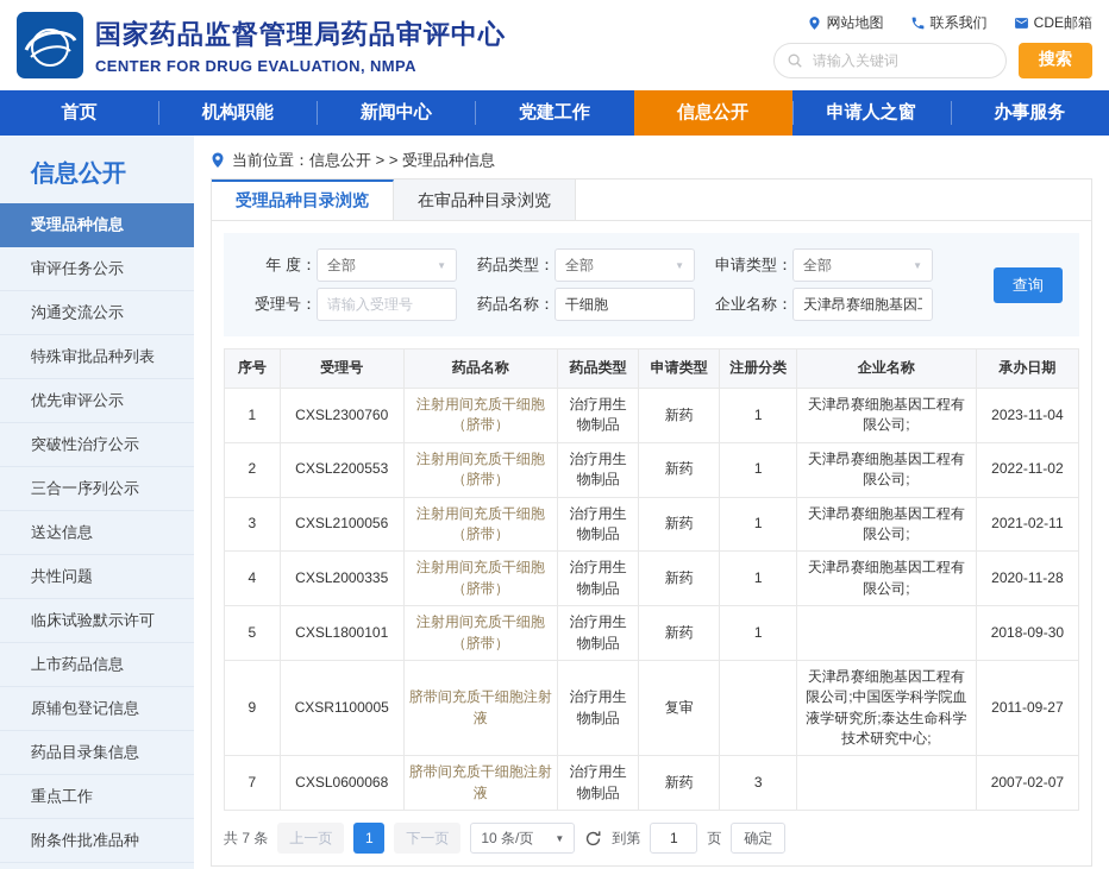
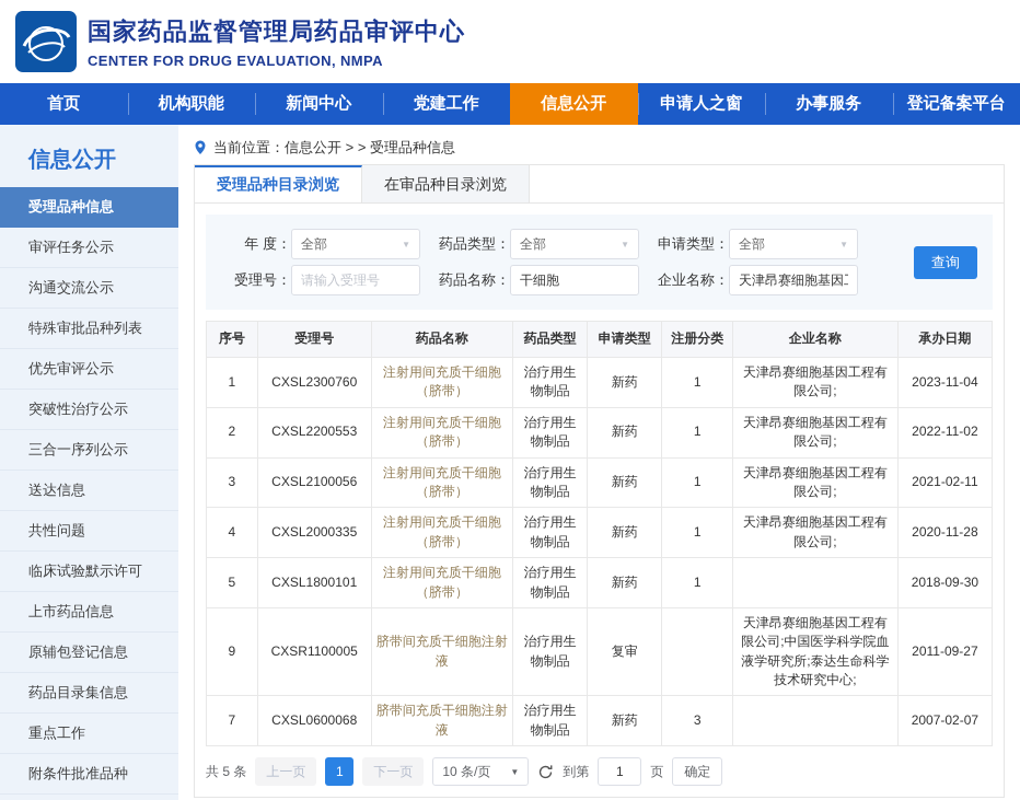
  国家药品监督管理局药品审评中心
  CENTER FOR DRUG EVALUATION, NMPA
- 网站地图
- 联系我们
- CDE邮箱
- 请输入关键词
- 搜索
  首页
  机构职能
  新闻中心
  党建工作
  信息公开
  申请人之窗
  办事服务
+ 登记备案平台
  信息公开
  受理品种信息
  审评任务公示
  沟通交流公示
  特殊审批品种列表
  优先审评公示
  突破性治疗公示
  三合一序列公示
  送达信息
  共性问题
  临床试验默示许可
  上市药品信息
  原辅包登记信息
  药品目录集信息
  重点工作
  附条件批准品种
  当前位置：信息公开 > > 受理品种信息
  受理品种目录浏览
  在审品种目录浏览
  年 度：
  全部
  ▼
  药品类型：
  全部
  ▼
  申请类型：
  全部
  ▼
  受理号：
  请输入受理号
  药品名称：
  干细胞
  企业名称：
  查询
  序号	受理号	药品名称	药品类型	申请类型	注册分类	企业名称	承办日期
  1	CXSL2300760	注射用间充质干细胞（脐带）	治疗用生物制品	新药	1	天津昂赛细胞基因工程有限公司;	2023-11-04
  2	CXSL2200553	注射用间充质干细胞（脐带）	治疗用生物制品	新药	1	天津昂赛细胞基因工程有限公司;	2022-11-02
  3	CXSL2100056	注射用间充质干细胞（脐带）	治疗用生物制品	新药	1	天津昂赛细胞基因工程有限公司;	2021-02-11
  4	CXSL2000335	注射用间充质干细胞（脐带）	治疗用生物制品	新药	1	天津昂赛细胞基因工程有限公司;	2020-11-28
  5	CXSL1800101	注射用间充质干细胞（脐带）	治疗用生物制品	新药	1		2018-09-30
  9	CXSR1100005	脐带间充质干细胞注射液	治疗用生物制品	复审		天津昂赛细胞基因工程有限公司;中国医学科学院血液学研究所;泰达生命科学技术研究中心;	2011-09-27
  7	CXSL0600068	脐带间充质干细胞注射液	治疗用生物制品	新药	3		2007-02-07
- 共 7 条
+ 共 5 条
  上一页
  1
  下一页
  10 条/页
  ▼
  到第
  1
  页
  确定
